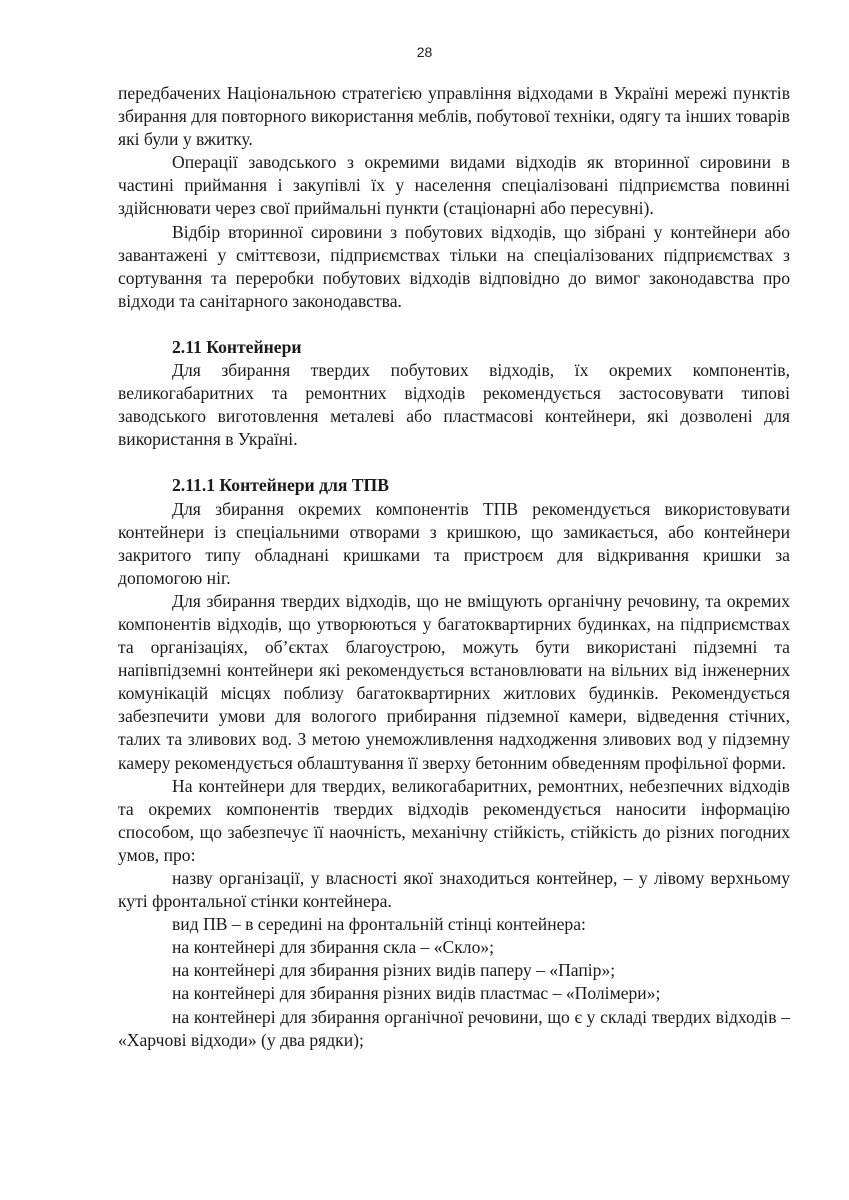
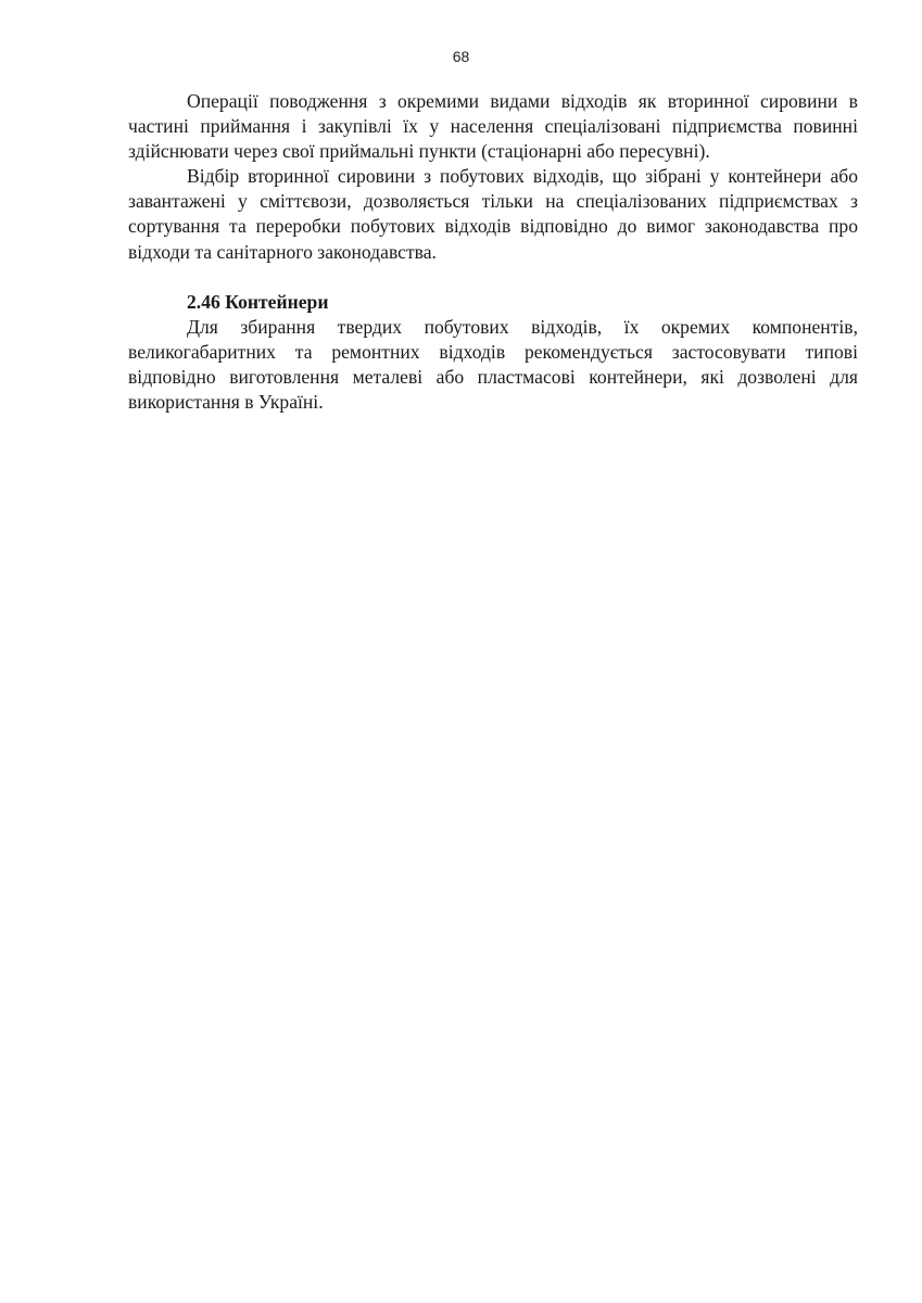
- 28
+ 68
- передбачених Національною стратегією управління відходами в Україні мережі пунктів збирання для повторного використання меблів, побутової техніки, одягу та інших товарів які були у вжитку.
- Операції заводського з окремими видами відходів як вторинної сировини в частині приймання і закупівлі їх у населення спеціалізовані підприємства повинні здійснювати через свої приймальні пункти (стаціонарні або пересувні).
+ Операції поводження з окремими видами відходів як вторинної сировини в частині приймання і закупівлі їх у населення спеціалізовані підприємства повинні здійснювати через свої приймальні пункти (стаціонарні або пересувні).
- Відбір вторинної сировини з побутових відходів, що зібрані у контейнери або завантажені у сміттєвози, підприємствах тільки на спеціалізованих підприємствах з сортування та переробки побутових відходів відповідно до вимог законодавства про відходи та санітарного законодавства.
+ Відбір вторинної сировини з побутових відходів, що зібрані у контейнери або завантажені у сміттєвози, дозволяється тільки на спеціалізованих підприємствах з сортування та переробки побутових відходів відповідно до вимог законодавства про відходи та санітарного законодавства.
- 2.11 Контейнери
+ 2.46 Контейнери
- Для збирання твердих побутових відходів, їх окремих компонентів, великогабаритних та ремонтних відходів рекомендується застосовувати типові заводського виготовлення металеві або пластмасові контейнери, які дозволені для використання в Україні.
+ Для збирання твердих побутових відходів, їх окремих компонентів, великогабаритних та ремонтних відходів рекомендується застосовувати типові відповідно виготовлення металеві або пластмасові контейнери, які дозволені для використання в Україні.
- 2.11.1 Контейнери для ТПВ
- Для збирання окремих компонентів ТПВ рекомендується використовувати контейнери із спеціальними отворами з кришкою, що замикається, або контейнери закритого типу обладнані кришками та пристроєм для відкривання кришки за допомогою ніг.
- Для збирання твердих відходів, що не вміщують органічну речовину, та окремих компонентів відходів, що утворюються у багатоквартирних будинках, на підприємствах та організаціях, об’єктах благоустрою, можуть бути використані підземні та напівпідземні контейнери які рекомендується встановлювати на вільних від інженерних комунікацій місцях поблизу багатоквартирних житлових будинків. Рекомендується забезпечити умови для вологого прибирання підземної камери, відведення стічних, талих та зливових вод. З метою унеможливлення надходження зливових вод у підземну камеру рекомендується облаштування її зверху бетонним обведенням профільної форми.
- На контейнери для твердих, великогабаритних, ремонтних, небезпечних відходів та окремих компонентів твердих відходів рекомендується наносити інформацію способом, що забезпечує її наочність, механічну стійкість, стійкість до різних погодних умов, про:
- назву організації, у власності якої знаходиться контейнер, – у лівому верхньому куті фронтальної стінки контейнера.
- вид ПВ – в середині на фронтальній стінці контейнера:
- на контейнері для збирання скла – «Скло»;
- на контейнері для збирання різних видів паперу – «Папір»;
- на контейнері для збирання різних видів пластмас – «Полімери»;
- на контейнері для збирання органічної речовини, що є у складі твердих відходів – «Харчові відходи» (у два рядки);
